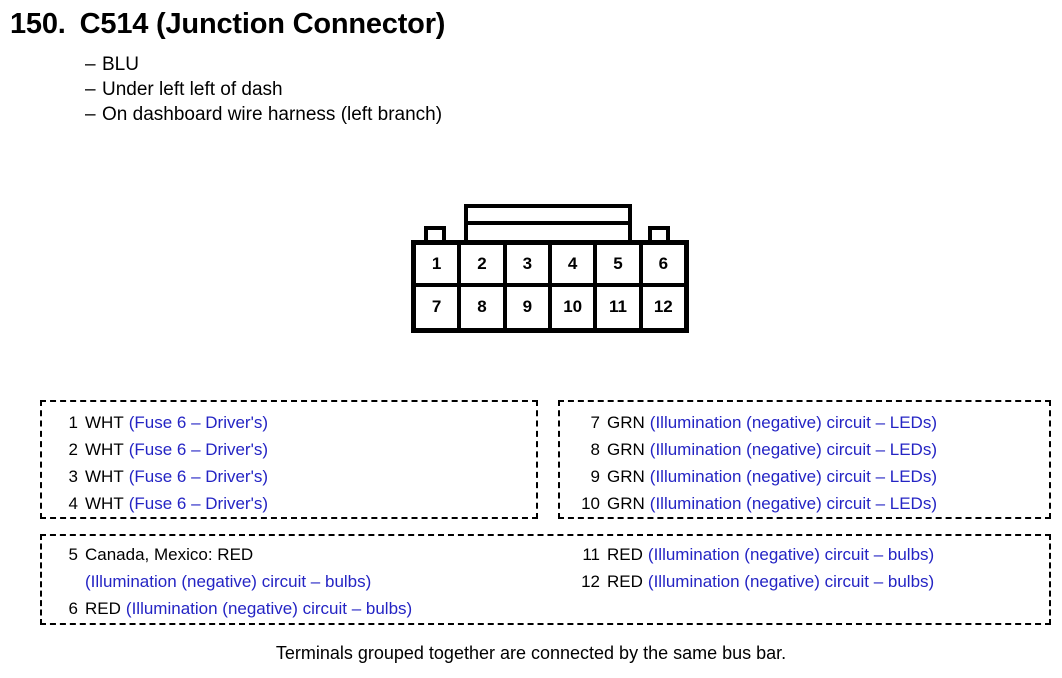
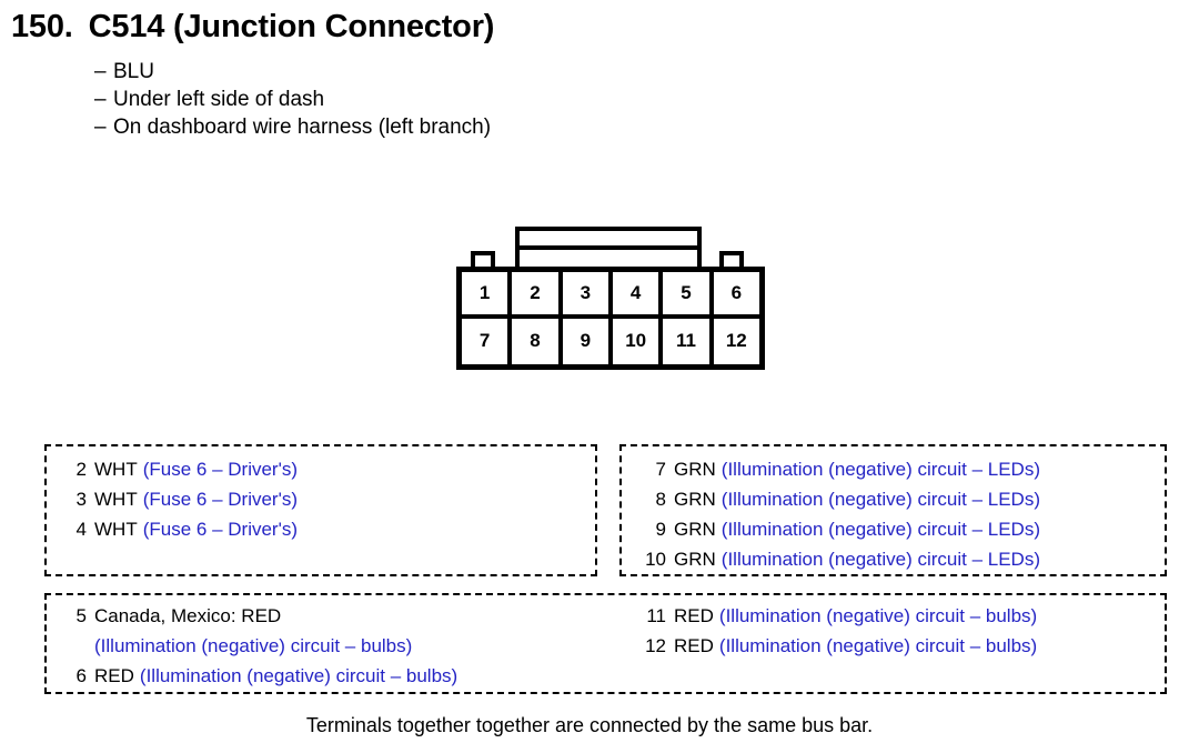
  150. C514 (Junction Connector)
  – BLU
- – Under left left of dash
+ – Under left side of dash
  – On dashboard wire harness (left branch)
  1
  2
  3
  4
  5
  6
  7
  8
  9
  10
  11
  12
- 1 WHT (Fuse 6 – Driver's)
  2 WHT (Fuse 6 – Driver's)
  3 WHT (Fuse 6 – Driver's)
  4 WHT (Fuse 6 – Driver's)
  7 GRN (Illumination (negative) circuit – LEDs)
  8 GRN (Illumination (negative) circuit – LEDs)
  9 GRN (Illumination (negative) circuit – LEDs)
  10 GRN (Illumination (negative) circuit – LEDs)
  5 Canada, Mexico: RED
  (Illumination (negative) circuit – bulbs)
  6 RED (Illumination (negative) circuit – bulbs)
  11 RED (Illumination (negative) circuit – bulbs)
  12 RED (Illumination (negative) circuit – bulbs)
- Terminals grouped together are connected by the same bus bar.
+ Terminals together together are connected by the same bus bar.
